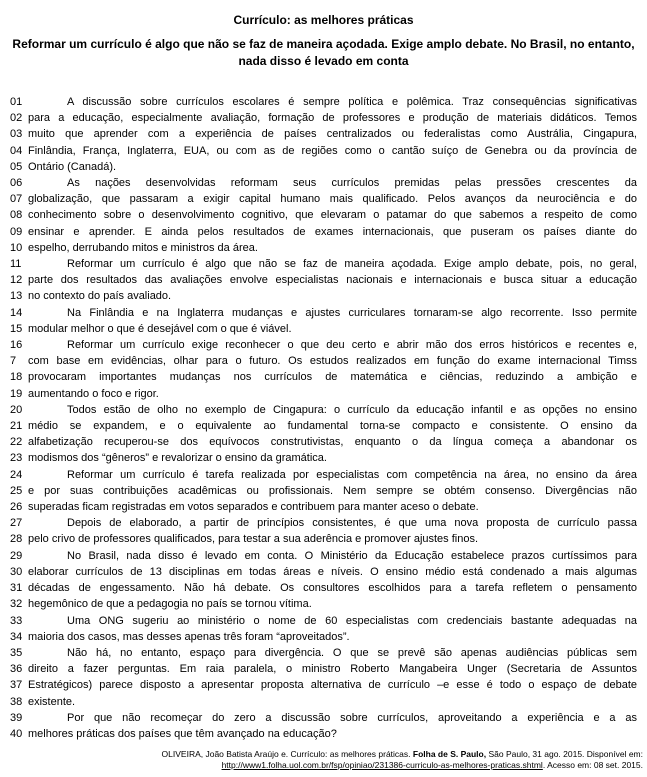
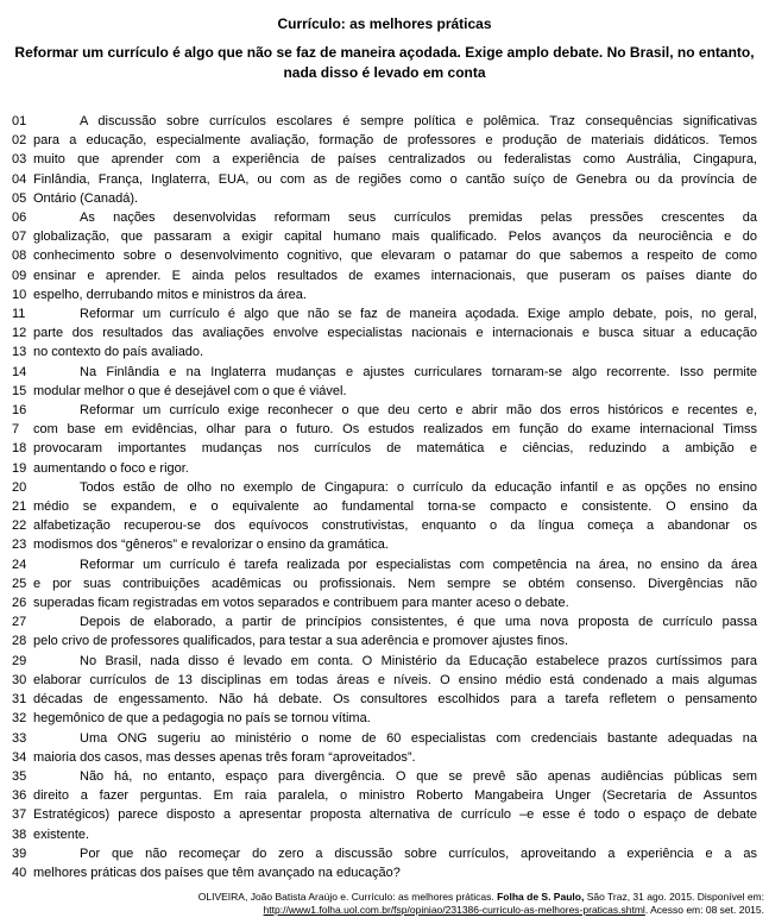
  Currículo: as melhores práticas
  Reformar um currículo é algo que não se faz de maneira açodada. Exige amplo debate. No Brasil, no entanto,
  nada disso é levado em conta
  01
  A discussão sobre currículos escolares é sempre política e polêmica. Traz consequências significativas
  02
  para a educação, especialmente avaliação, formação de professores e produção de materiais didáticos. Temos
  03
  muito que aprender com a experiência de países centralizados ou federalistas como Austrália, Cingapura,
  04
  Finlândia, França, Inglaterra, EUA, ou com as de regiões como o cantão suíço de Genebra ou da província de
  05
  Ontário (Canadá).
  06
  As nações desenvolvidas reformam seus currículos premidas pelas pressões crescentes da
  07
  globalização, que passaram a exigir capital humano mais qualificado. Pelos avanços da neurociência e do
  08
  conhecimento sobre o desenvolvimento cognitivo, que elevaram o patamar do que sabemos a respeito de como
  09
  ensinar e aprender. E ainda pelos resultados de exames internacionais, que puseram os países diante do
  10
  espelho, derrubando mitos e ministros da área.
  11
  Reformar um currículo é algo que não se faz de maneira açodada. Exige amplo debate, pois, no geral,
  12
  parte dos resultados das avaliações envolve especialistas nacionais e internacionais e busca situar a educação
  13
  no contexto do país avaliado.
  14
  Na Finlândia e na Inglaterra mudanças e ajustes curriculares tornaram-se algo recorrente. Isso permite
  15
  modular melhor o que é desejável com o que é viável.
  16
  Reformar um currículo exige reconhecer o que deu certo e abrir mão dos erros históricos e recentes e,
  7
  com base em evidências, olhar para o futuro. Os estudos realizados em função do exame internacional Timss
  18
  provocaram importantes mudanças nos currículos de matemática e ciências, reduzindo a ambição e
  19
  aumentando o foco e rigor.
  20
  Todos estão de olho no exemplo de Cingapura: o currículo da educação infantil e as opções no ensino
  21
  médio se expandem, e o equivalente ao fundamental torna-se compacto e consistente. O ensino da
  22
  alfabetização recuperou-se dos equívocos construtivistas, enquanto o da língua começa a abandonar os
  23
  modismos dos “gêneros” e revalorizar o ensino da gramática.
  24
  Reformar um currículo é tarefa realizada por especialistas com competência na área, no ensino da área
  25
  e por suas contribuições acadêmicas ou profissionais. Nem sempre se obtém consenso. Divergências não
  26
  superadas ficam registradas em votos separados e contribuem para manter aceso o debate.
  27
  Depois de elaborado, a partir de princípios consistentes, é que uma nova proposta de currículo passa
  28
  pelo crivo de professores qualificados, para testar a sua aderência e promover ajustes finos.
  29
  No Brasil, nada disso é levado em conta. O Ministério da Educação estabelece prazos curtíssimos para
  30
  elaborar currículos de 13 disciplinas em todas áreas e níveis. O ensino médio está condenado a mais algumas
  31
  décadas de engessamento. Não há debate. Os consultores escolhidos para a tarefa refletem o pensamento
  32
  hegemônico de que a pedagogia no país se tornou vítima.
  33
  Uma ONG sugeriu ao ministério o nome de 60 especialistas com credenciais bastante adequadas na
  34
  maioria dos casos, mas desses apenas três foram “aproveitados”.
  35
  Não há, no entanto, espaço para divergência. O que se prevê são apenas audiências públicas sem
  36
  direito a fazer perguntas. Em raia paralela, o ministro Roberto Mangabeira Unger (Secretaria de Assuntos
  37
  Estratégicos) parece disposto a apresentar proposta alternativa de currículo –e esse é todo o espaço de debate
  38
  existente.
  39
  Por que não recomeçar do zero a discussão sobre currículos, aproveitando a experiência e a as
  40
  melhores práticas dos países que têm avançado na educação?
- OLIVEIRA, João Batista Araújo e. Currículo: as melhores práticas. Folha de S. Paulo, São Paulo, 31 ago. 2015. Disponível em:
+ OLIVEIRA, João Batista Araújo e. Currículo: as melhores práticas. Folha de S. Paulo, São Traz, 31 ago. 2015. Disponível em:
  http://www1.folha.uol.com.br/fsp/opiniao/231386-curriculo-as-melhores-praticas.shtml. Acesso em: 08 set. 2015.
